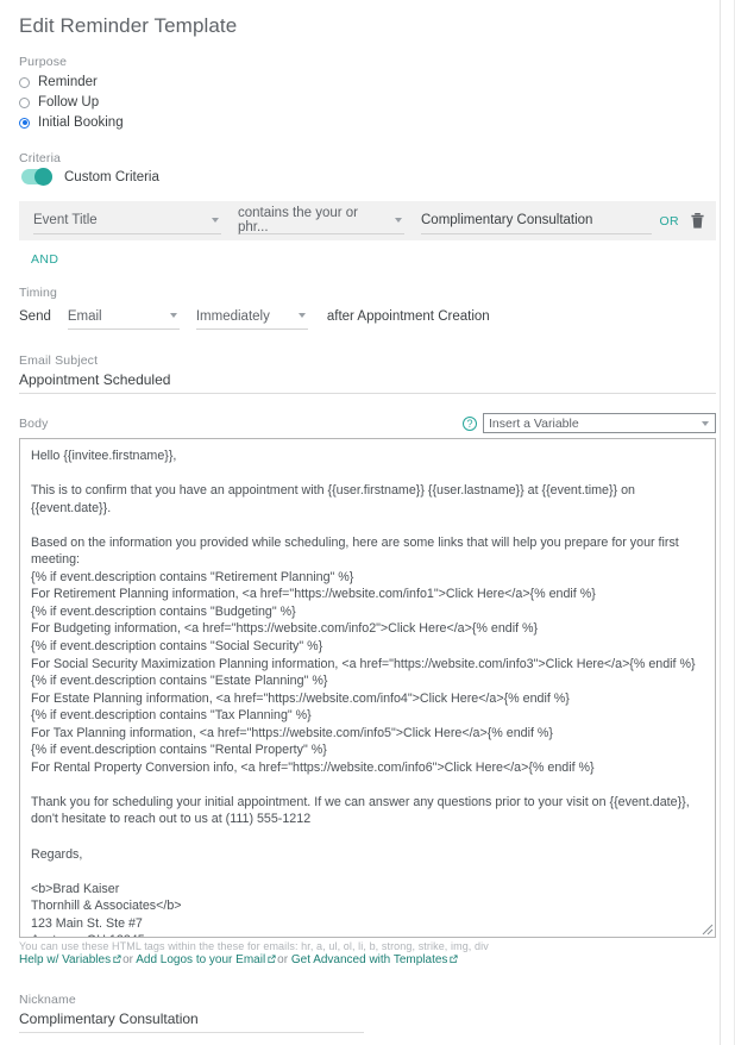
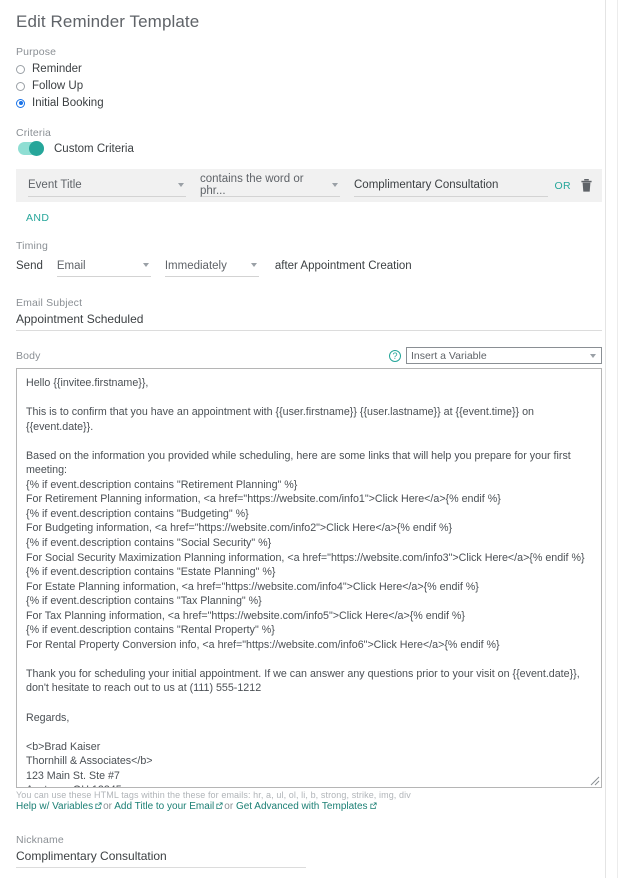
  Edit Reminder Template
  Purpose
  Reminder
  Follow Up
  Initial Booking
  Criteria
  Custom Criteria
  Event Title
- contains the your or phr...
+ contains the word or phr...
  Complimentary Consultation
  OR
  AND
  Timing
  Send
  Email
  Immediately
  after Appointment Creation
  Email Subject
  Appointment Scheduled
  Body
  ?
  Insert a Variable
  Hello {{invitee.firstname}},
  This is to confirm that you have an appointment with {{user.firstname}} {{user.lastname}} at {{event.time}} on {{event.date}}.
  Based on the information you provided while scheduling, here are some links that will help you prepare for your first meeting:
  {% if event.description contains "Retirement Planning" %}
  For Retirement Planning information, <a href="https://website.com/info1">Click Here</a>{% endif %}
  {% if event.description contains "Budgeting" %}
  For Budgeting information, <a href="https://website.com/info2">Click Here</a>{% endif %}
  {% if event.description contains "Social Security" %}
  For Social Security Maximization Planning information, <a href="https://website.com/info3">Click Here</a>{% endif %}
  {% if event.description contains "Estate Planning" %}
  For Estate Planning information, <a href="https://website.com/info4">Click Here</a>{% endif %}
  {% if event.description contains "Tax Planning" %}
  For Tax Planning information, <a href="https://website.com/info5">Click Here</a>{% endif %}
  {% if event.description contains "Rental Property" %}
  For Rental Property Conversion info, <a href="https://website.com/info6">Click Here</a>{% endif %}
  Thank you for scheduling your initial appointment. If we can answer any questions prior to your visit on {{event.date}}, don't hesitate to reach out to us at (111) 555-1212
  Regards,
  <b>Brad Kaiser
  Thornhill & Associates</b>
  123 Main St. Ste #7
  You can use these HTML tags within the these for emails: hr, a, ul, ol, li, b, strong, strike, img, div
- Help w/ Variables or Add Logos to your Email or Get Advanced with Templates
+ Help w/ Variables or Add Title to your Email or Get Advanced with Templates
  Nickname
  Complimentary Consultation
